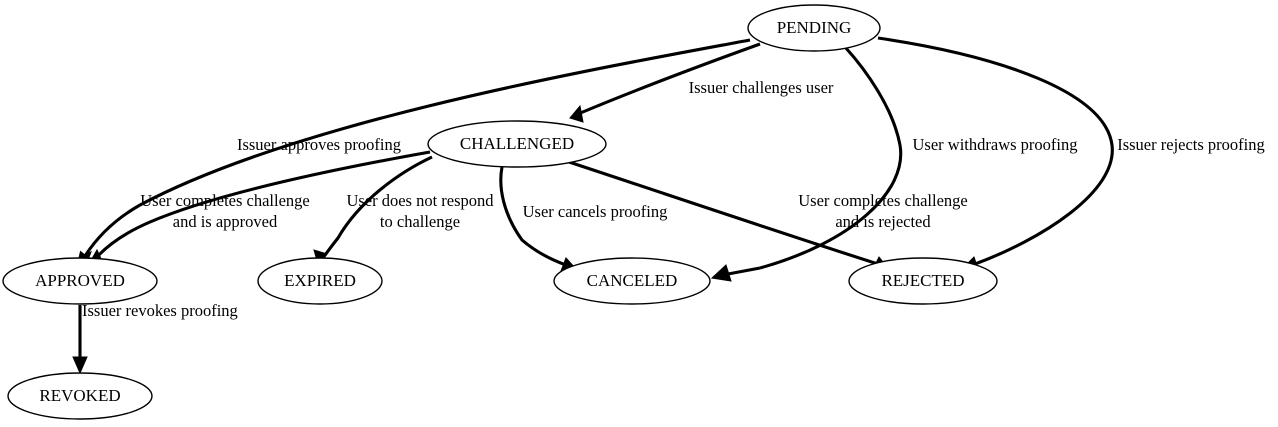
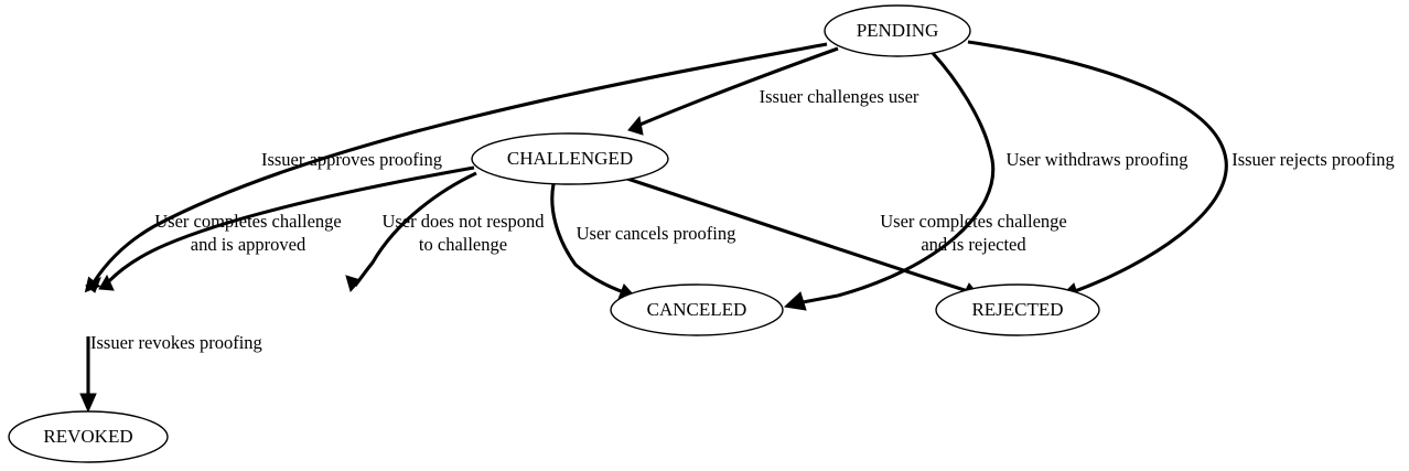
  PENDING
  CHALLENGED
- APPROVED
- EXPIRED
  CANCELED
  REJECTED
  REVOKED
  Issuer approves proofing
  Issuer challenges user
  User withdraws proofing
  Issuer rejects proofing
  User completes challenge
  and is approved
  User does not respond
  to challenge
  User cancels proofing
  User completes challenge
  and is rejected
  Issuer revokes proofing
